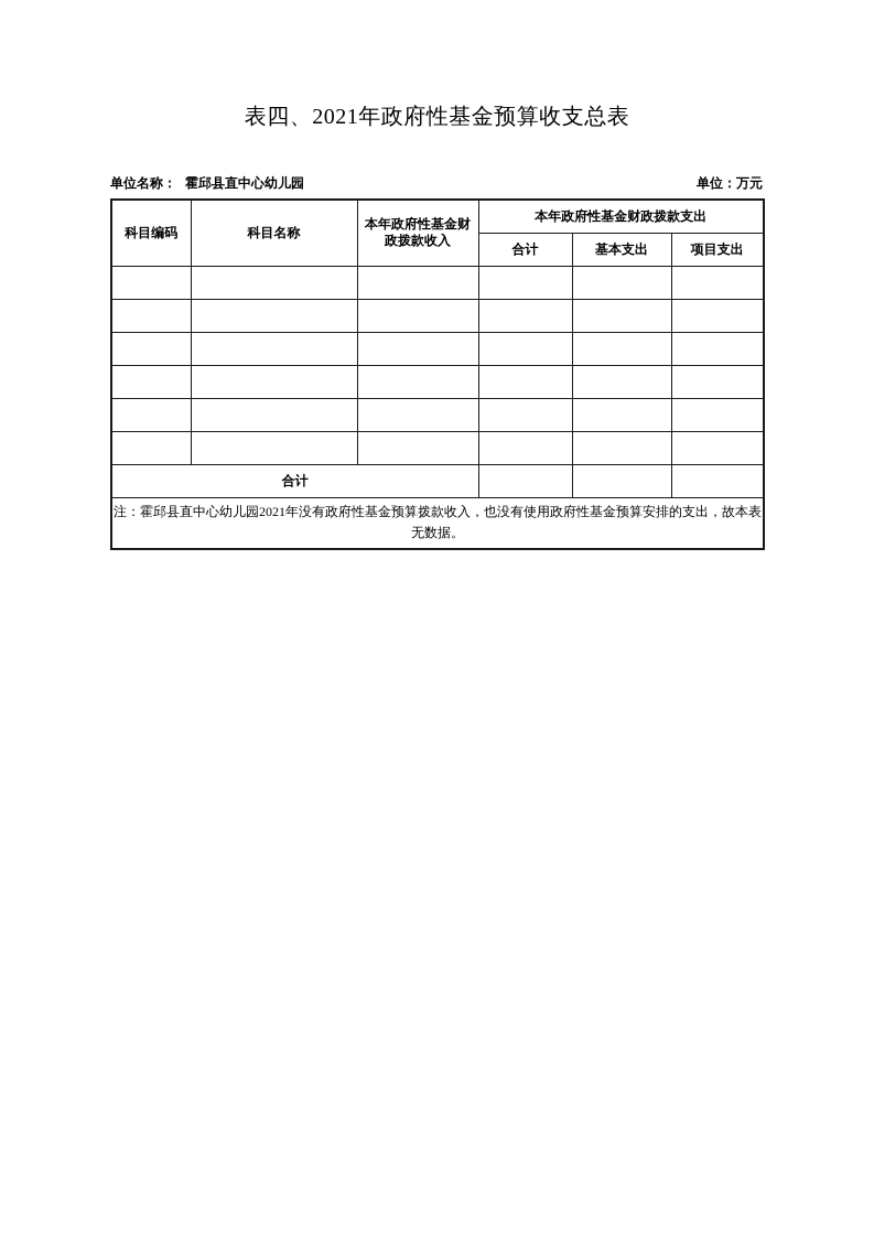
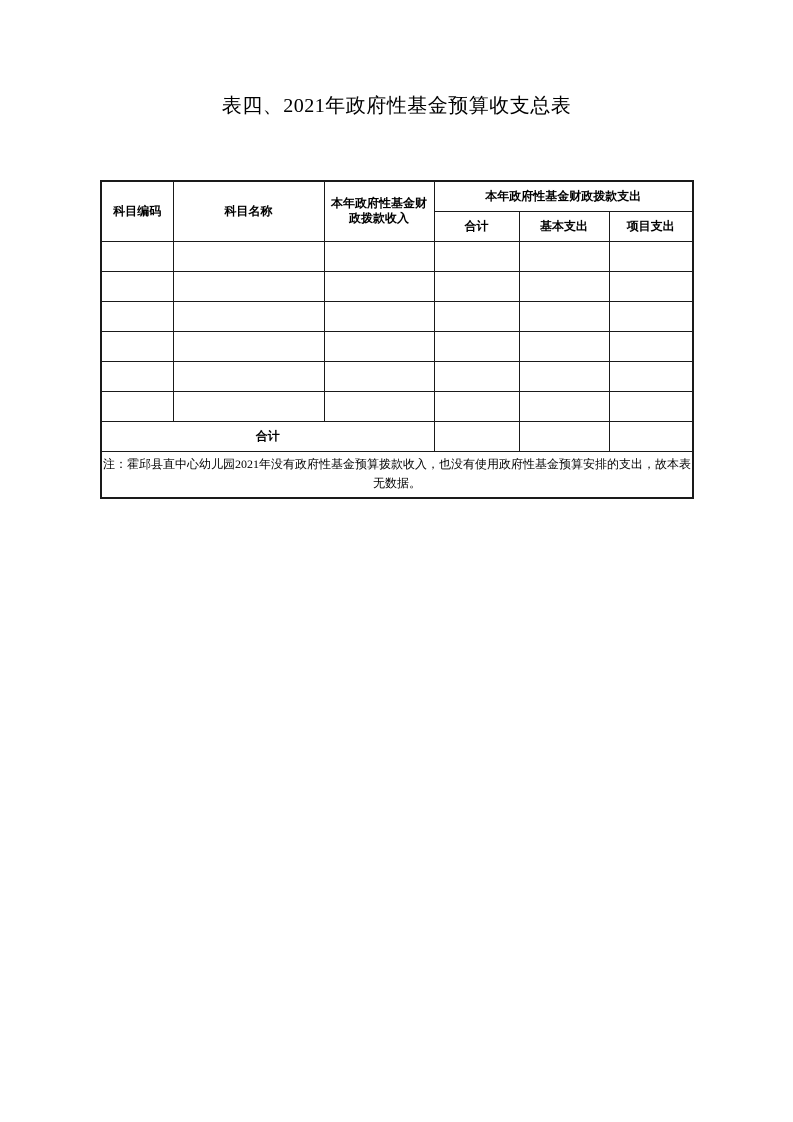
  表四、2021年政府性基金预算收支总表
- 单位名称： 霍邱县直中心幼儿园
- 单位：万元
  科目编码	科目名称	本年政府性基金财政拨款收入	本年政府性基金财政拨款支出
  合计	基本支出	项目支出
  合计
  注：霍邱县直中心幼儿园2021年没有政府性基金预算拨款收入，也没有使用政府性基金预算安排的支出，故本表无数据。
